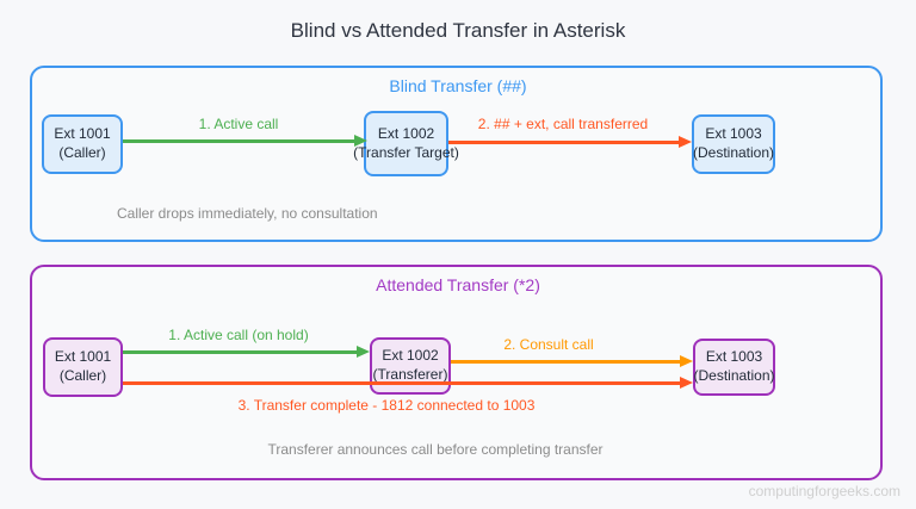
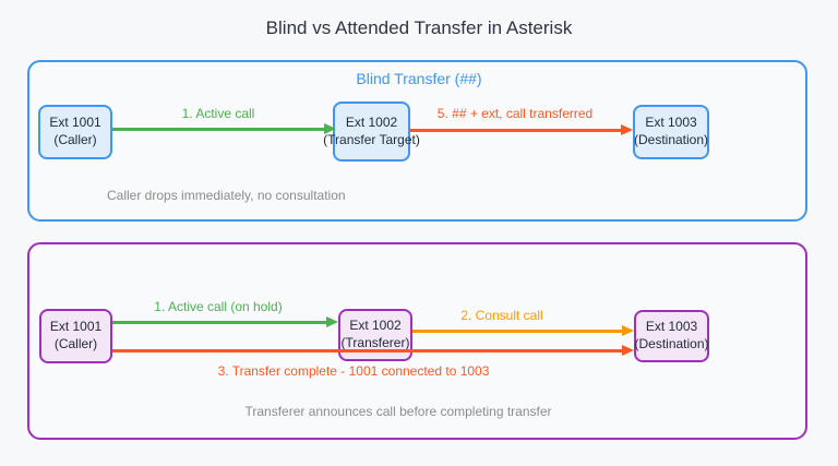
  Blind vs Attended Transfer in Asterisk
  Blind Transfer (##)
  Ext 1001
  (Caller)
  Ext 1002
  (Transfer Target)
  Ext 1003
  (Destination)
  1. Active call
- 2. ## + ext, call transferred
+ 5. ## + ext, call transferred
  Caller drops immediately, no consultation
- Attended Transfer (*2)
  Ext 1001
  (Caller)
  Ext 1002
  (Transferer)
  Ext 1003
  (Destination)
  1. Active call (on hold)
  2. Consult call
- 3. Transfer complete - 1812 connected to 1003
+ 3. Transfer complete - 1001 connected to 1003
  Transferer announces call before completing transfer
- computingforgeeks.com
